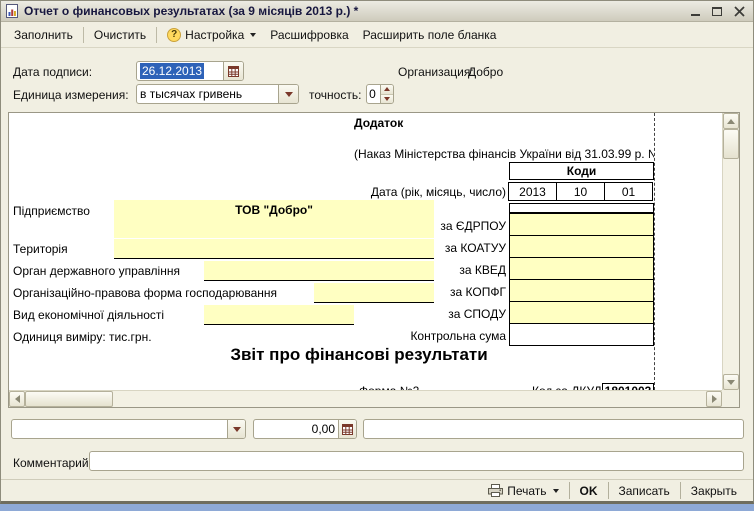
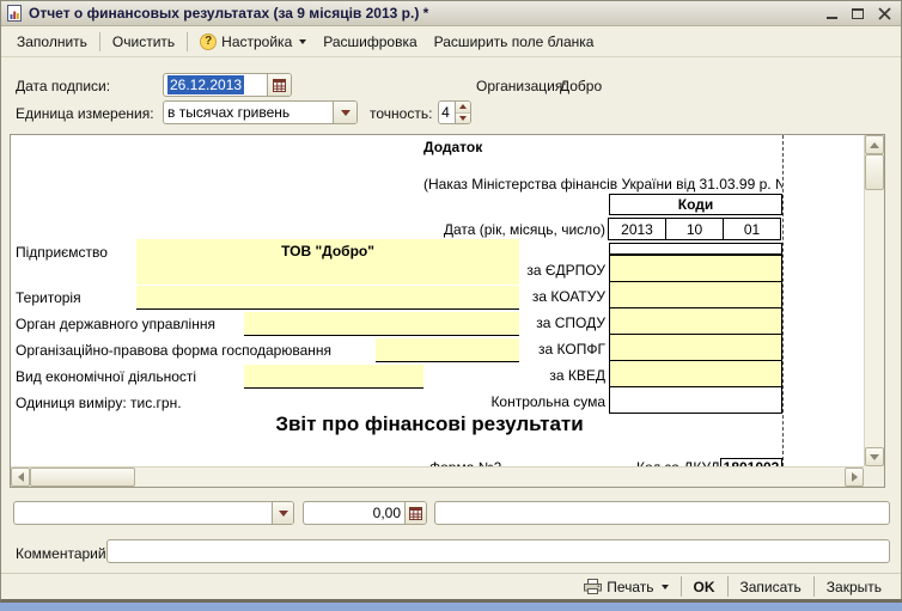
  Отчет о финансовых результатах (за 9 місяців 2013 р.) *
  Заполнить
  Очистить
  ?
  Настройка
  Расшифровка
  Расширить поле бланка
  Дата подписи:
  26.12.2013
  Организация:
  Добро
  Единица измерения:
  в тысячах гривень
  точность:
- 0
+ 4
  Додаток
  (Наказ Міністерства фінансів України від 31.03.99 р.
  Коди
  Дата (рік, місяць, число)
  2013
  10
  01
  за ЄДРПОУ
  за КОАТУУ
- за КВЕД
+ за СПОДУ
  за КОПФГ
- за СПОДУ
+ за КВЕД
  Контрольна сума
  Підприємство
  ТОВ "Добро"
  Територія
  Орган державного управління
  Організаційно-правова форма господарювання
  Вид економічної діяльності
  Одиниця виміру: тис.грн.
  Звіт про фінансові результати
  0,00
  Комментарий
  Печать
  OK
  Записать
  Закрыть
